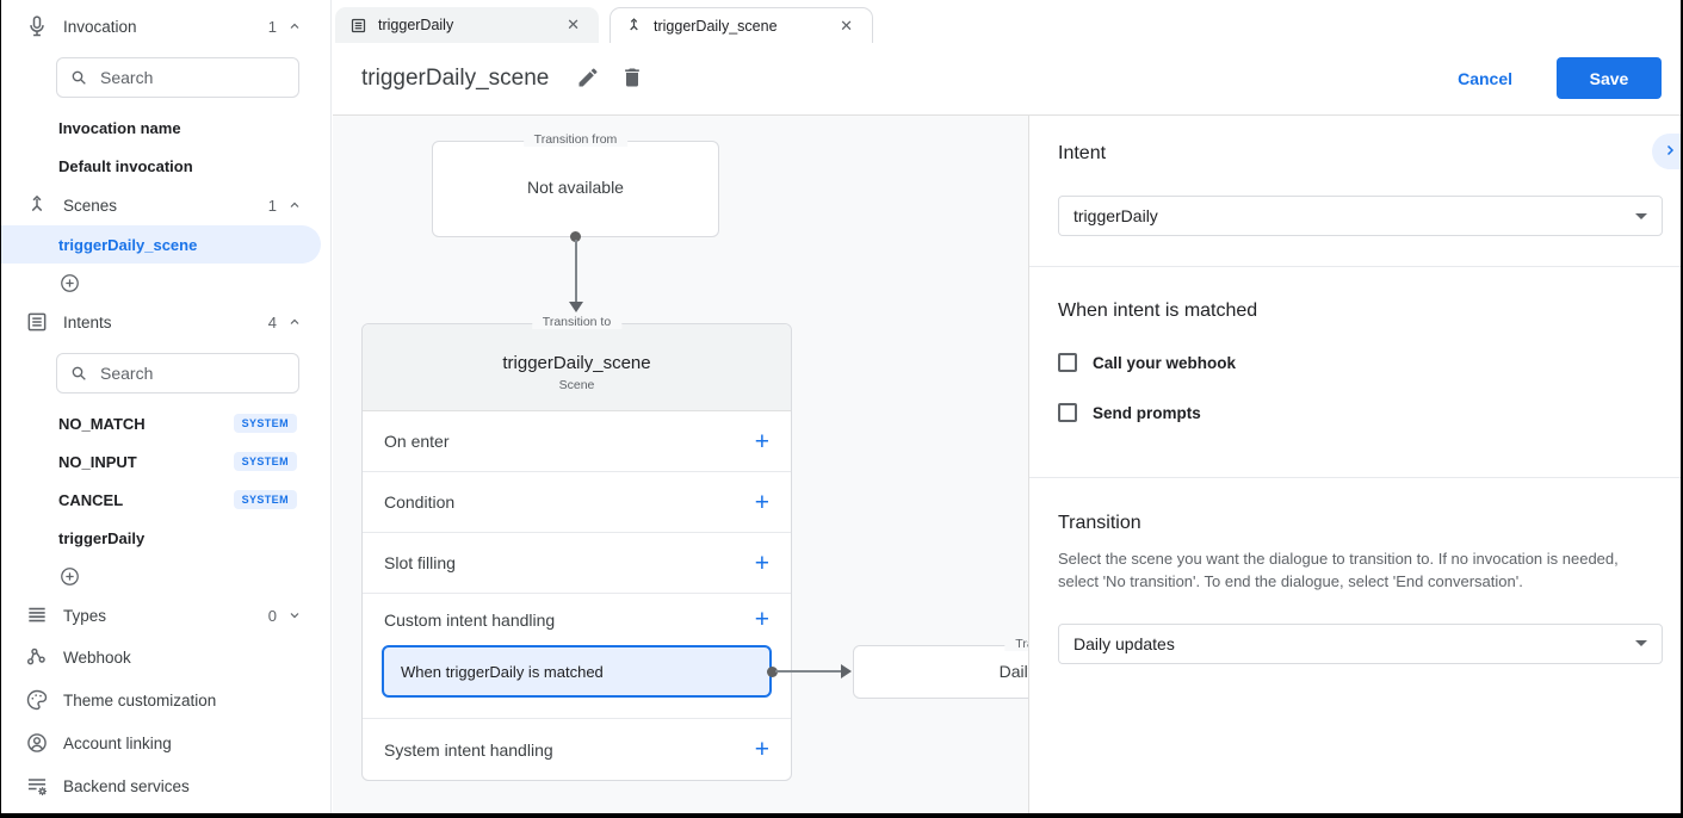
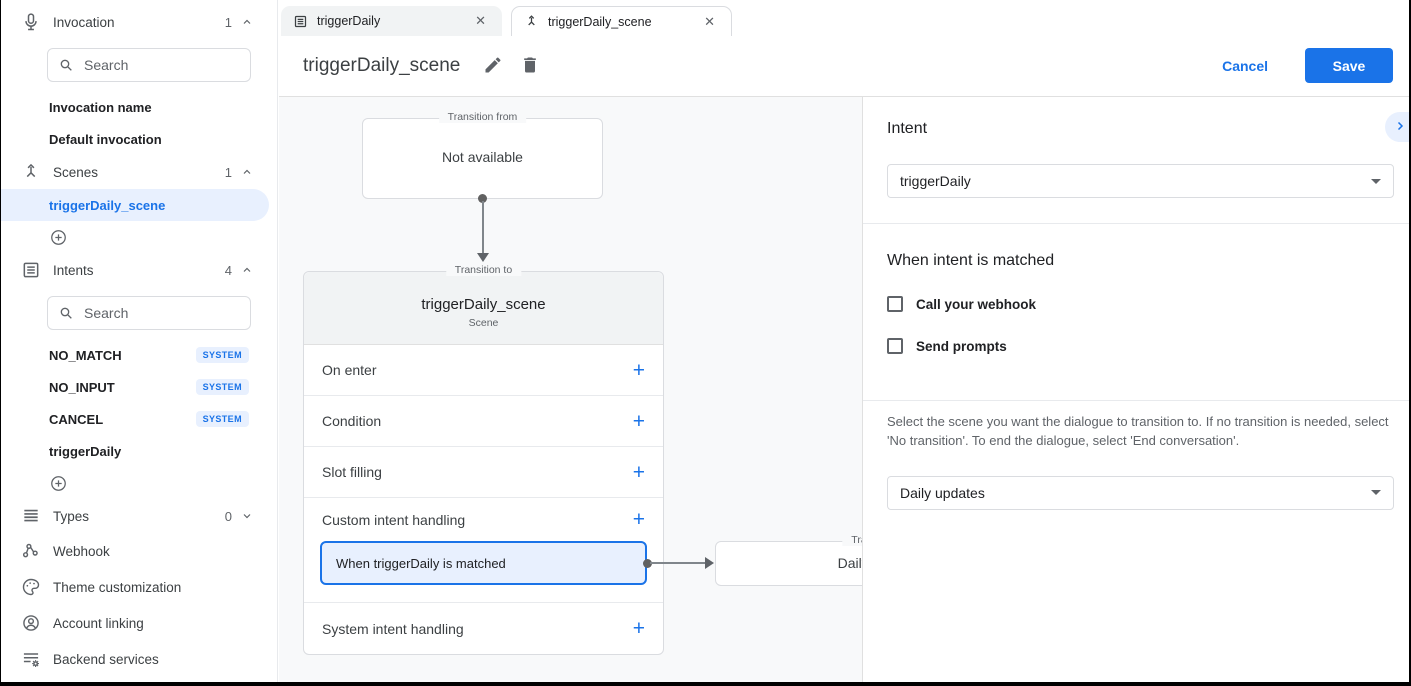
  Invocation
  1
  Search
  Invocation name
  Default invocation
  Scenes
  1
  triggerDaily_scene
  Intents
  4
  Search
  NO_MATCH
  SYSTEM
  NO_INPUT
  SYSTEM
  CANCEL
  SYSTEM
  triggerDaily
  Types
  0
  Webhook
  Theme customization
  Account linking
  Backend services
  triggerDaily
  ✕
  triggerDaily_scene
  ✕
  triggerDaily_scene
  Cancel
  Save
  Transition from
  Not available
  Transition to
  triggerDaily_scene
  Scene
  On enter
  +
  Condition
  +
  Slot filling
  +
  Custom intent handling
  +
  When triggerDaily is matched
  System intent handling
  +
  Intent
  triggerDaily
  When intent is matched
  Call your webhook
  Send prompts
- Transition
- Select the scene you want the dialogue to transition to. If no invocation is needed, select 'No transition'. To end the dialogue, select 'End conversation'.
+ Select the scene you want the dialogue to transition to. If no transition is needed, select 'No transition'. To end the dialogue, select 'End conversation'.
  Daily updates
